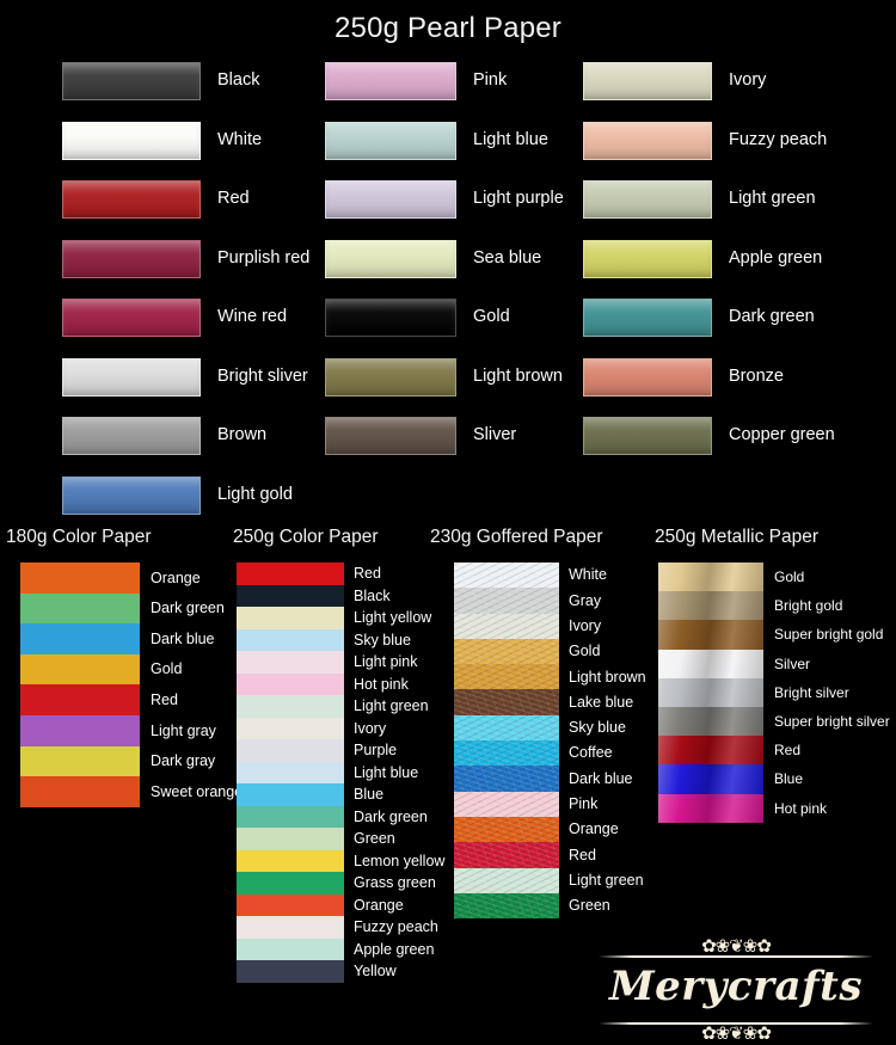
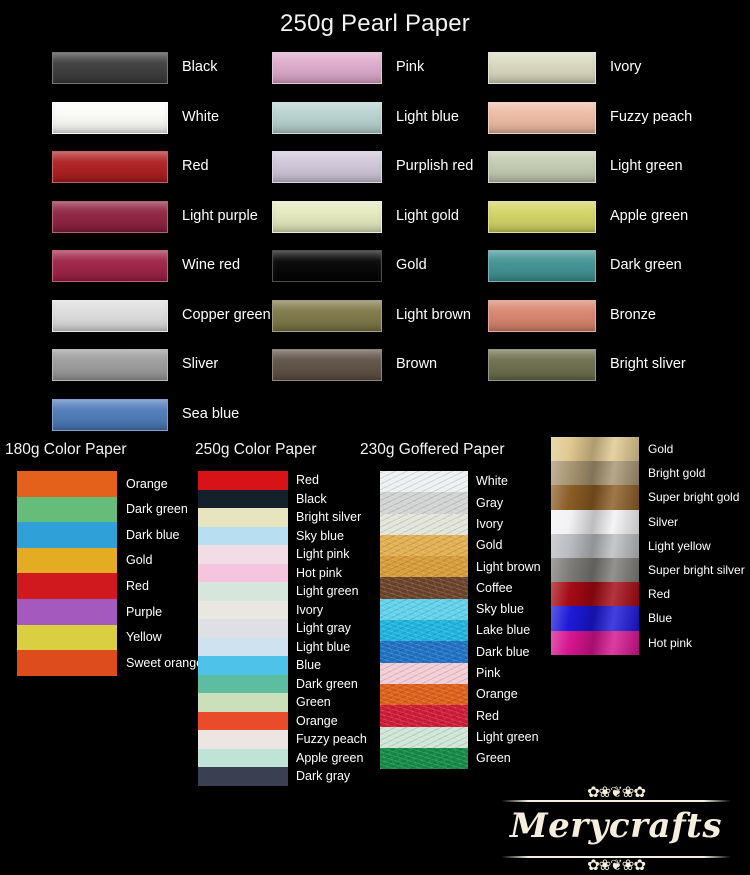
  250g Pearl Paper
  Black
  White
  Red
- Purplish red
+ Light purple
  Wine red
- Bright sliver
+ Copper green
- Brown
+ Sliver
- Light gold
+ Sea blue
  Pink
  Light blue
- Light purple
+ Purplish red
- Sea blue
+ Light gold
  Gold
  Light brown
- Sliver
+ Brown
  Ivory
  Fuzzy peach
  Light green
  Apple green
  Dark green
  Bronze
- Copper green
+ Bright sliver
  180g Color Paper
  Orange
  Dark green
  Dark blue
  Gold
  Red
- Light gray
+ Purple
- Dark gray
+ Yellow
  Sweet orang
  250g Color Paper
  Red
  Black
- Light yellow
+ Bright silver
  Sky blue
  Light pink
  Hot pink
  Light green
  Ivory
- Purple
+ Light gray
  Light blue
  Blue
  Dark green
  Green
- Lemon yellow
- Grass green
  Orange
  Fuzzy peach
  Apple green
- Yellow
+ Dark gray
  230g Goffered Paper
  White
  Gray
  Ivory
  Gold
  Light brown
- Lake blue
+ Coffee
  Sky blue
- Coffee
+ Lake blue
  Dark blue
  Pink
  Orange
  Red
  Light green
  Green
- 250g Metallic Paper
  Gold
  Bright gold
  Super bright gold
  Silver
- Bright silver
+ Light yellow
  Super bright silver
  Red
  Blue
  Hot pink
  ✿❀❦❀✿
  Merycrafts
  ✿❀❦❀✿
